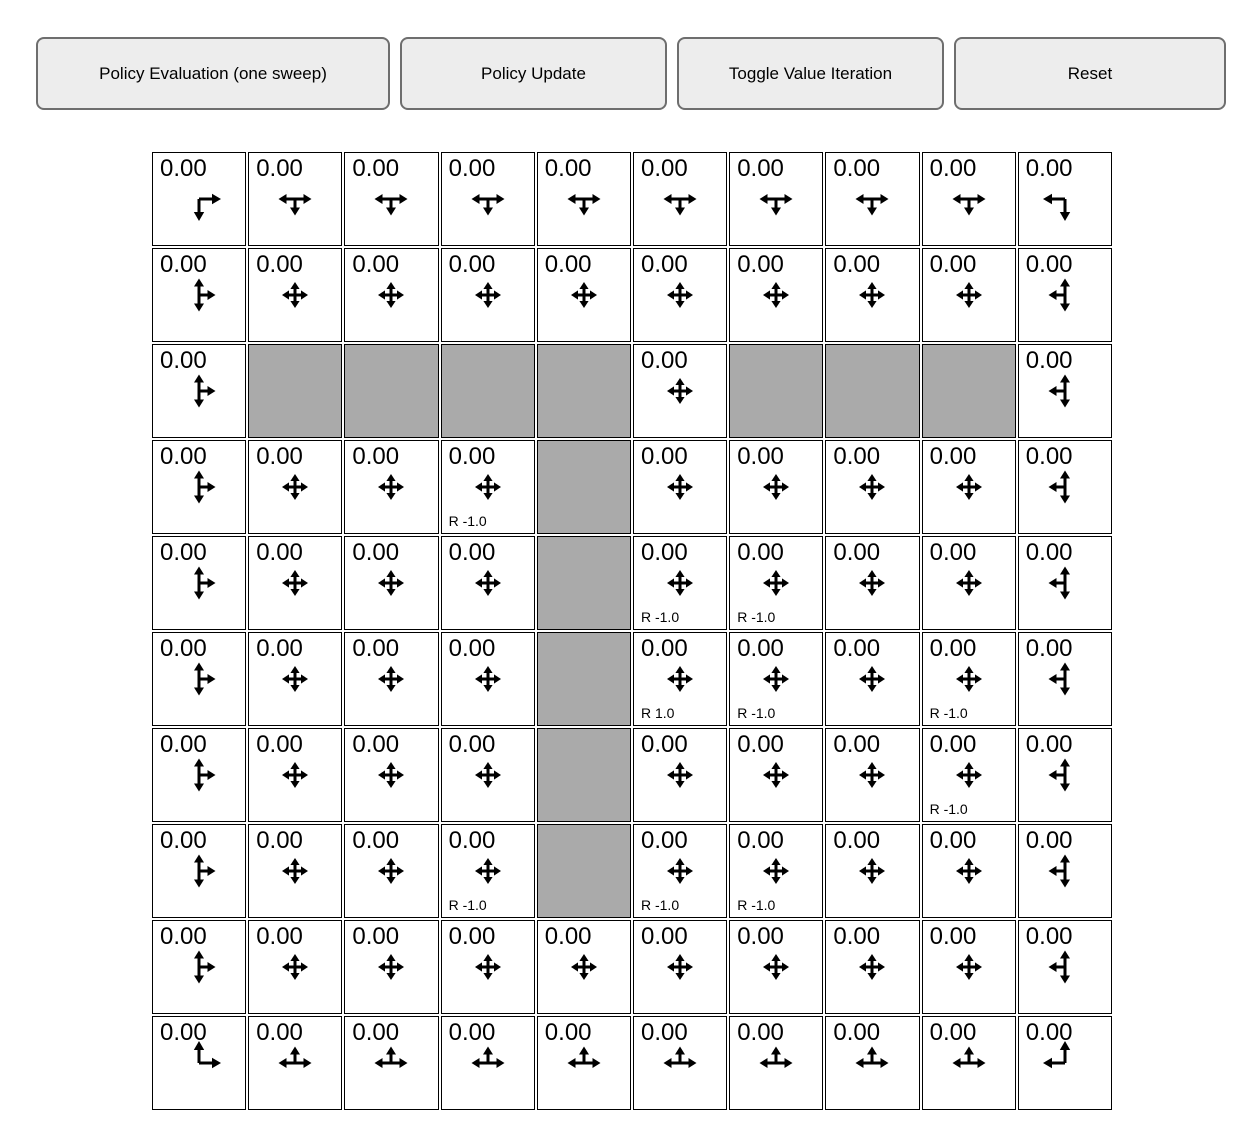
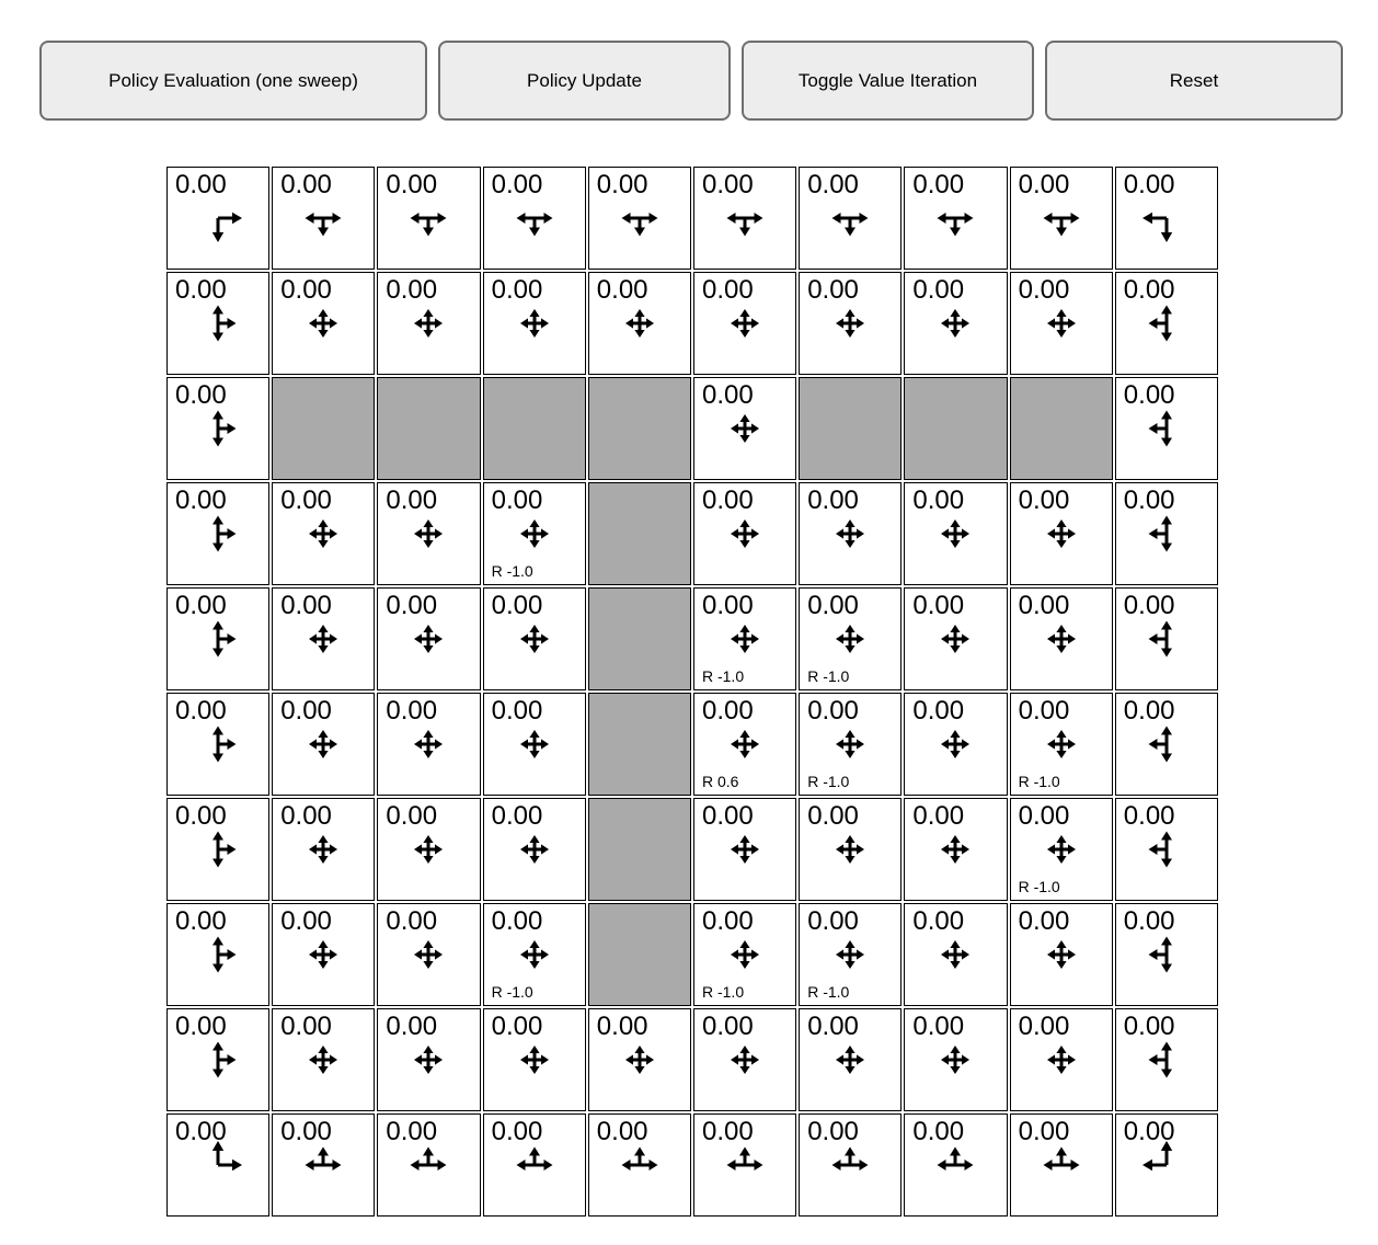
  Policy Evaluation (one sweep)
  Policy Update
  Toggle Value Iteration
  Reset
  0.00
  0.00
  0.00
  0.00
  0.00
  0.00
  0.00
  0.00
  0.00
  0.00
  0.00
  0.00
  0.00
  0.00
  0.00
  0.00
  0.00
  0.00
  0.00
  0.00
  0.00
  0.00
  0.00
  0.00
  0.00
  0.00
  0.00
  R -1.0
  0.00
  0.00
  0.00
  0.00
  0.00
  0.00
  0.00
  0.00
  0.00
  0.00
  R -1.0
  0.00
  R -1.0
  0.00
  0.00
  0.00
  0.00
  0.00
  0.00
  0.00
  0.00
- R 1.0
+ R 0.6
  0.00
  R -1.0
  0.00
  0.00
  R -1.0
  0.00
  0.00
  0.00
  0.00
  0.00
  0.00
  0.00
  0.00
  0.00
  R -1.0
  0.00
  0.00
  0.00
  0.00
  0.00
  R -1.0
  0.00
  R -1.0
  0.00
  R -1.0
  0.00
  0.00
  0.00
  0.00
  0.00
  0.00
  0.00
  0.00
  0.00
  0.00
  0.00
  0.00
  0.00
  0.00
  0.00
  0.00
  0.00
  0.00
  0.00
  0.00
  0.00
  0.00
  0.00
